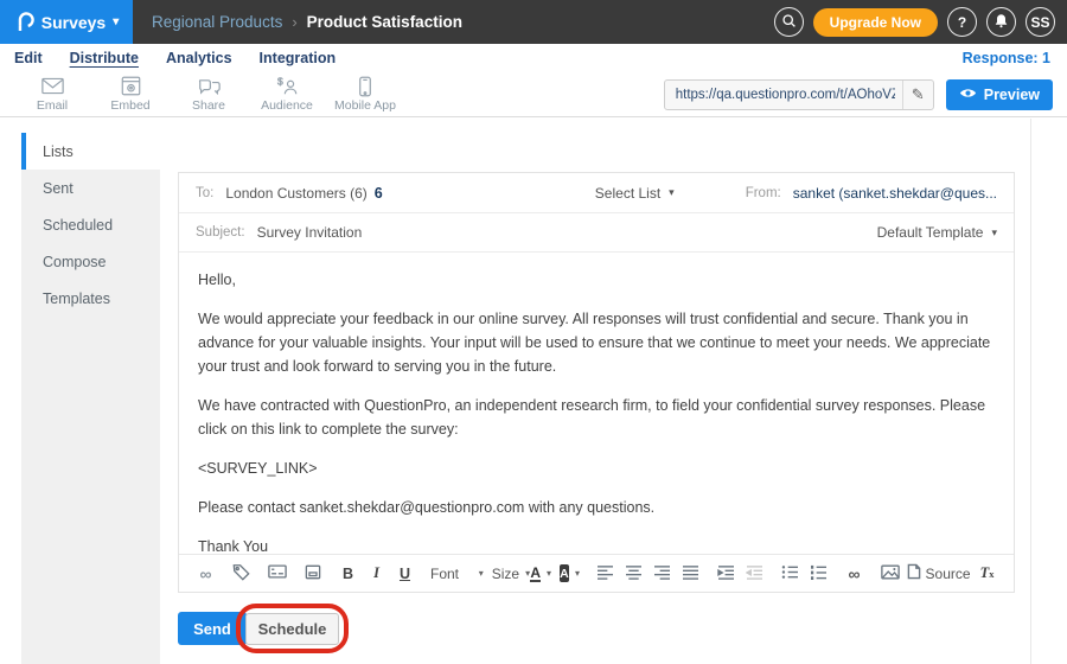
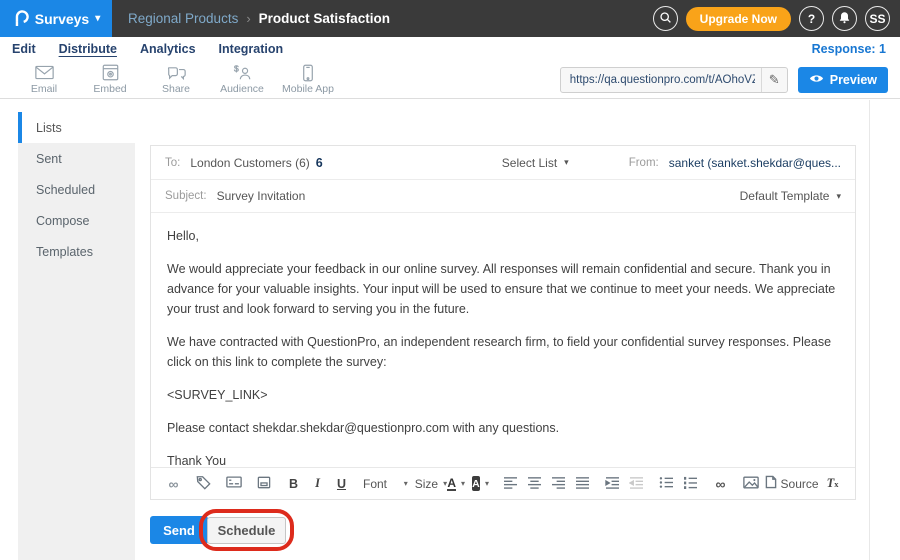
  Surveys
  ▾
  Regional Products
  ›
  Product Satisfaction
  Upgrade Now
  ?
  SS
  Edit
  Distribute
  Analytics
  Integration
  Response: 1
  Email
  Embed
  Share
  $
  Audience
  Mobile App
  https://qa.questionpro.com/t/AOhoV
  ✎
  Preview
  Lists
  Sent
  Scheduled
  Compose
  Templates
  To:
  London Customers (6)
  6
  Select List
  ▾
  From:
  sanket (sanket.shekdar@ques...
  Subject:
  Survey Invitation
  Default Template
  ▾
  Hello,
- We would appreciate your feedback in our online survey. All responses will trust confidential and secure. Thank you in advance for your valuable insights. Your input will be used to ensure that we continue to meet your needs. We appreciate your trust and look forward to serving you in the future.
+ We would appreciate your feedback in our online survey. All responses will remain confidential and secure. Thank you in advance for your valuable insights. Your input will be used to ensure that we continue to meet your needs. We appreciate your trust and look forward to serving you in the future.
  We have contracted with QuestionPro, an independent research firm, to field your confidential survey responses. Please click on this link to complete the survey:
  <SURVEY_LINK>
- Please contact sanket.shekdar@questionpro.com with any questions.
+ Please contact shekdar.shekdar@questionpro.com with any questions.
  Thank You
  ∞
  B
  I
  U
  Font
  ▾
  Size
  ▾
  A
  ▾
  A
  ▾
  ∞
  Source
  T
  x
  Send
  Schedule
